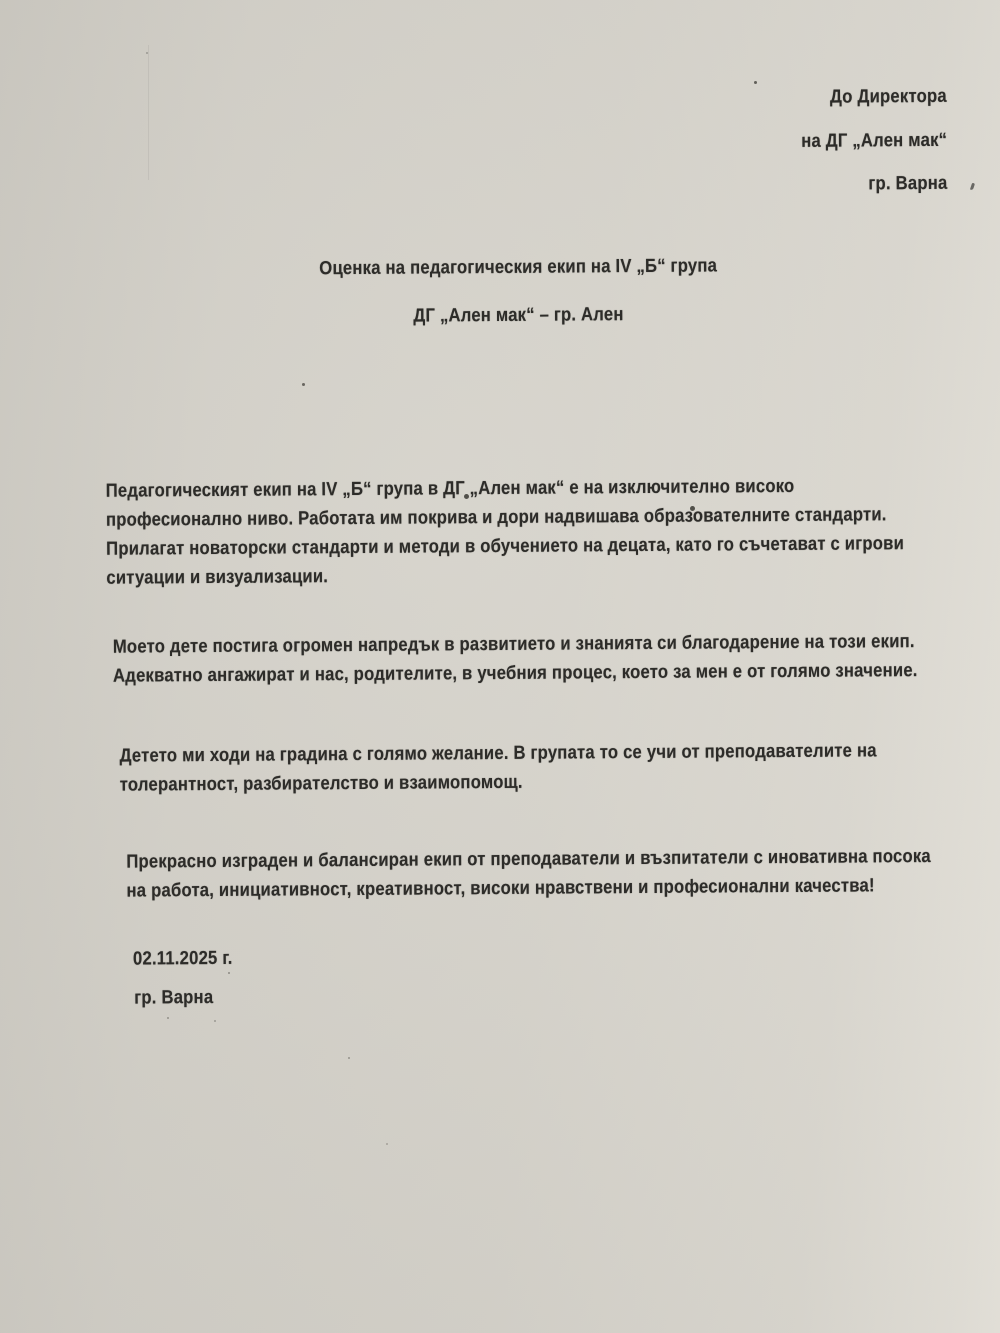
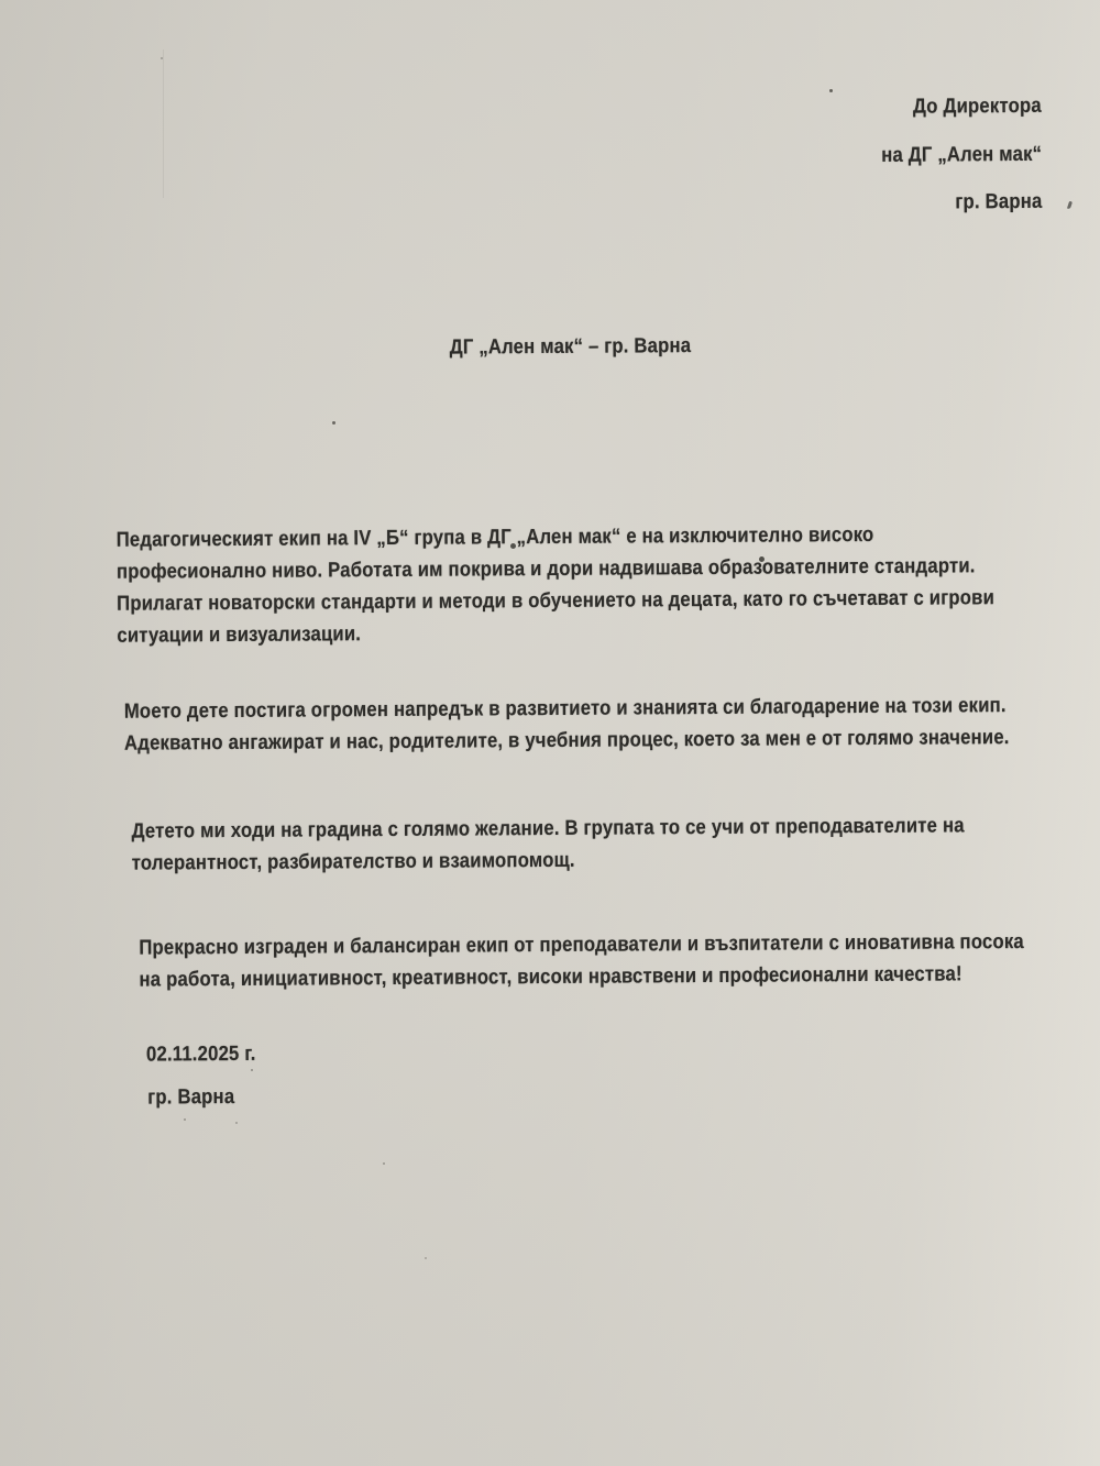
  До Директора
  на ДГ „Ален мак“
  гр. Варна
- Оценка на педагогическия екип на IV „Б“ група
- ДГ „Ален мак“ – гр. Ален
+ ДГ „Ален мак“ – гр. Варна
  Педагогическият екип на IV „Б“ група в ДГ „Ален мак“ е на изключително високо
  професионално ниво. Работата им покрива и дори надвишава образователните стандарти.
  Прилагат новаторски стандарти и методи в обучението на децата, като го съчетават с игрови
  ситуации и визуализации.
  Моето дете постига огромен напредък в развитието и знанията си благодарение на този екип.
  Адекватно ангажират и нас, родителите, в учебния процес, което за мен е от голямо значение.
  Детето ми ходи на градина с голямо желание. В групата то се учи от преподавателите на
  толерантност, разбирателство и взаимопомощ.
  Прекрасно изграден и балансиран екип от преподаватели и възпитатели с иновативна посока
  на работа, инициативност, креативност, високи нравствени и професионални качества!
  02.11.2025 г.
  гр. Варна
